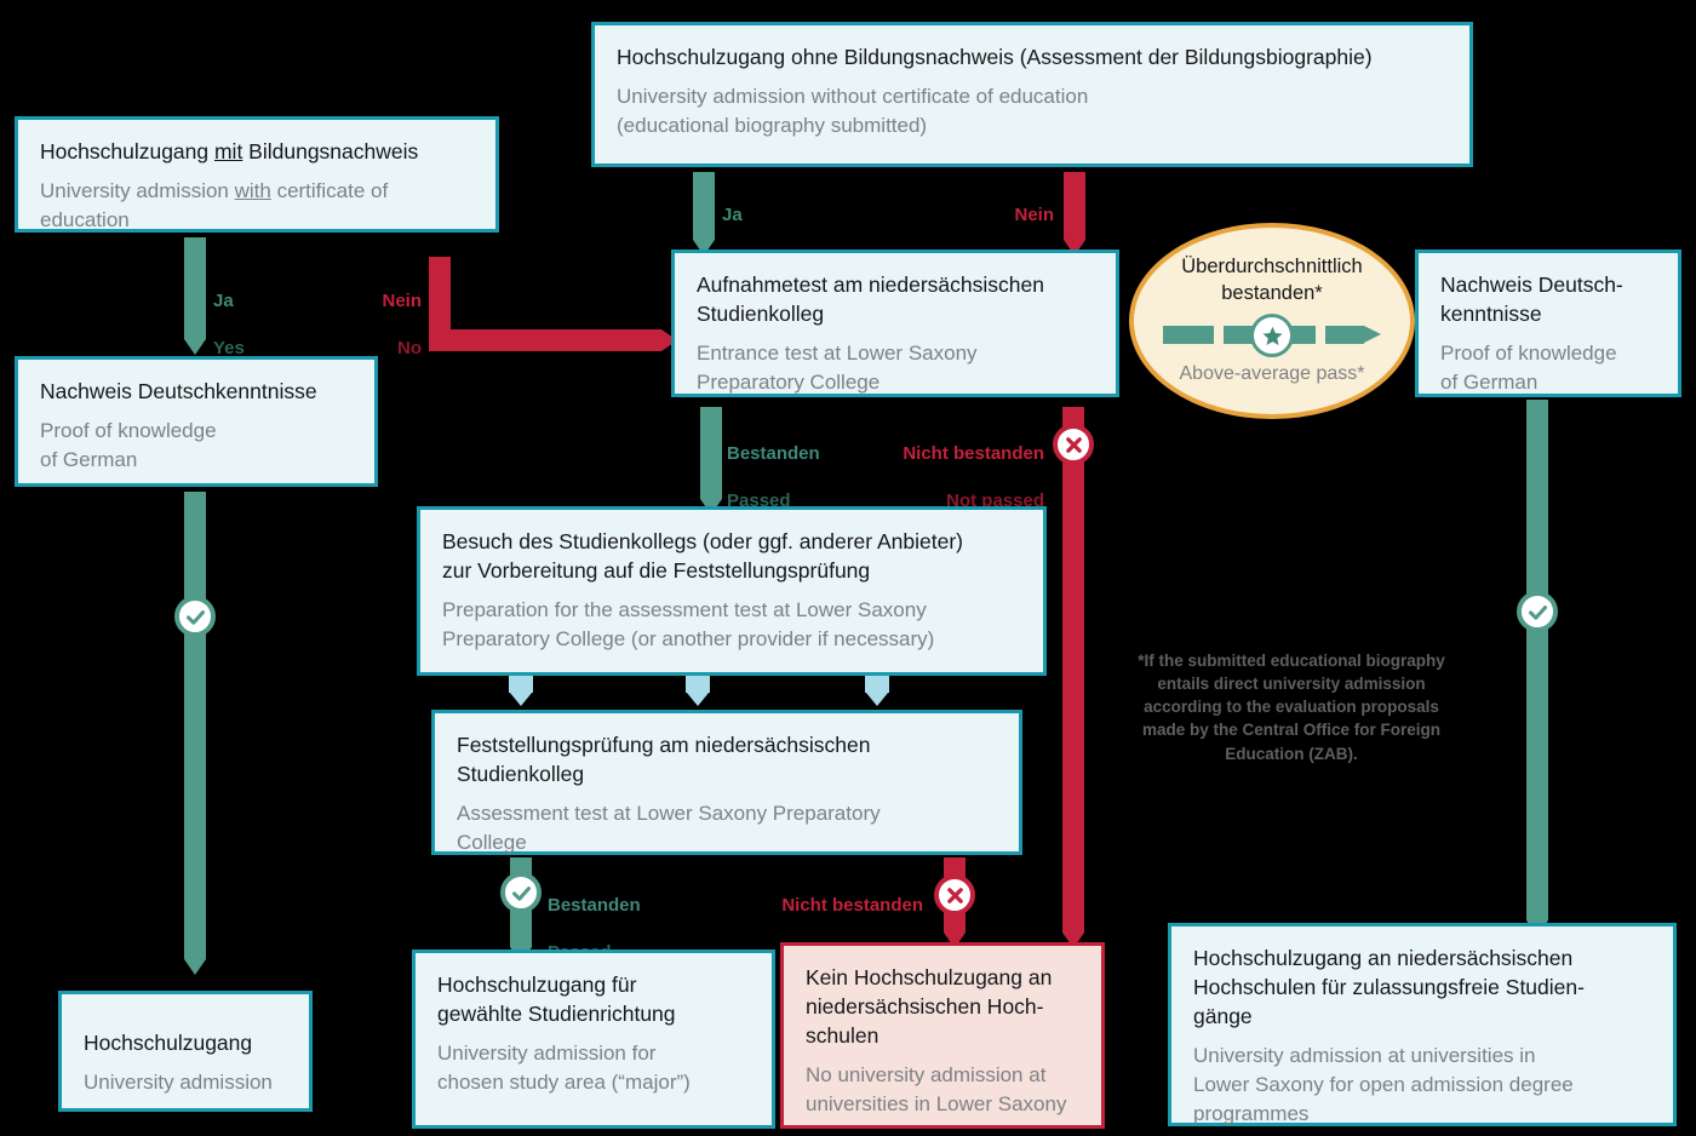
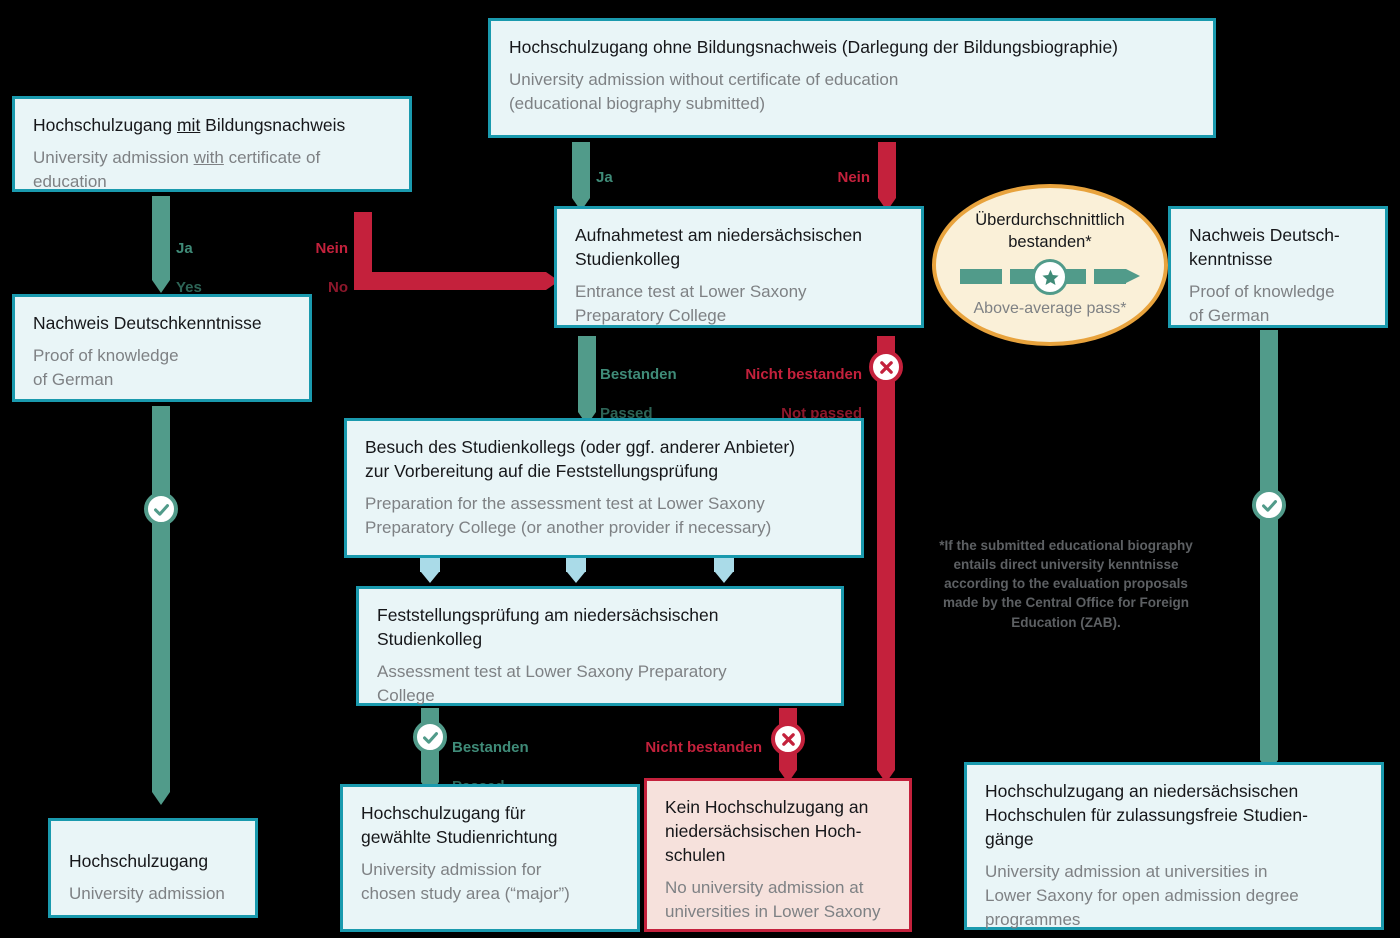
  Hochschulzugang mit Bildungsnachweis
  University admission with certificate of
  education
- Hochschulzugang ohne Bildungsnachweis (Assessment der Bildungsbiographie)
+ Hochschulzugang ohne Bildungsnachweis (Darlegung der Bildungsbiographie)
  University admission without certificate of education
  (educational biography submitted)
  Ja
  Yes
  Nein
  No
  Ja
  Nein
  Nachweis Deutschkenntnisse
  Proof of knowledge
  of German
  Aufnahmetest am niedersächsischen
  Studienkolleg
  Entrance test at Lower Saxony
  Preparatory College
  Überdurchschnittlich
  bestanden*
  Above-average pass*
  Nachweis Deutsch-
  kenntnisse
  Proof of knowledge
  of German
  Bestanden
  Passed
  Nicht bestanden
  Not passed
  Besuch des Studienkollegs (oder ggf. anderer Anbieter)
  zur Vorbereitung auf die Feststellungsprüfung
  Preparation for the assessment test at Lower Saxony
  Preparatory College (or another provider if necessary)
  Feststellungsprüfung am niedersächsischen
  Studienkolleg
  Assessment test at Lower Saxony Preparatory
  College
  Bestanden
  Nicht bestanden
- *If the submitted educational biography entails direct university admission according to the evaluation proposals made by the Central Office for Foreign Education (ZAB).
+ *If the submitted educational biography entails direct university kenntnisse according to the evaluation proposals made by the Central Office for Foreign Education (ZAB).
  Hochschulzugang
  University admission
  Hochschulzugang für
  gewählte Studienrichtung
  University admission for
  chosen study area (“major”)
  Kein Hochschulzugang an
  niedersächsischen Hoch-
  schulen
  No university admission at
  universities in Lower Saxony
  Hochschulzugang an niedersächsischen
  Hochschulen für zulassungsfreie Studien-
  gänge
  University admission at universities in
  Lower Saxony for open admission degree
  programmes
